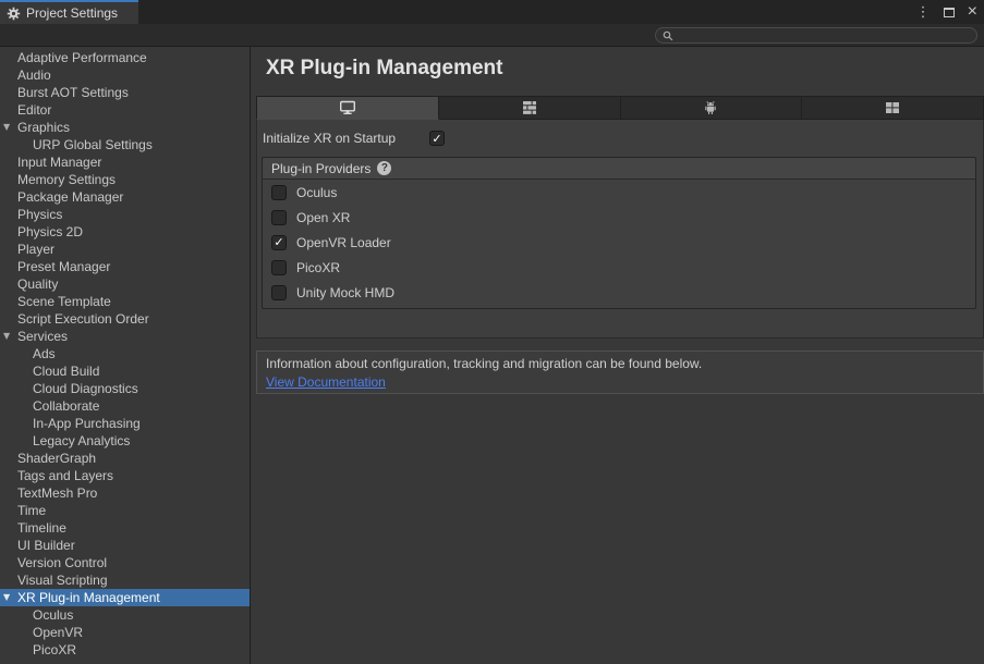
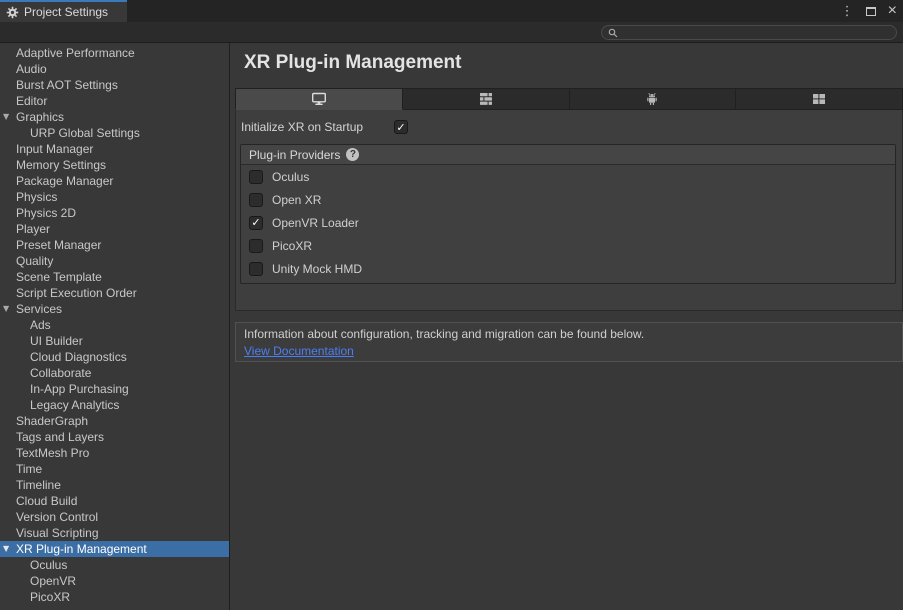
  Project Settings
  ⋮
  ×
  Adaptive Performance
  Audio
  Burst AOT Settings
  Editor
  ▼
  Graphics
  URP Global Settings
  Input Manager
  Memory Settings
  Package Manager
  Physics
  Physics 2D
  Player
  Preset Manager
  Quality
  Scene Template
  Script Execution Order
  ▼
  Services
  Ads
- Cloud Build
+ UI Builder
  Cloud Diagnostics
  Collaborate
  In-App Purchasing
  Legacy Analytics
  ShaderGraph
  Tags and Layers
  TextMesh Pro
  Time
  Timeline
- UI Builder
+ Cloud Build
  Version Control
  Visual Scripting
  ▼
  XR Plug-in Management
  Oculus
  OpenVR
  PicoXR
  XR Plug-in Management
  Initialize XR on Startup
  ✓
  Plug-in Providers
  ?
  Oculus
  Open XR
  ✓
  OpenVR Loader
  PicoXR
  Unity Mock HMD
  Information about configuration, tracking and migration can be found below.
  View Documentation
